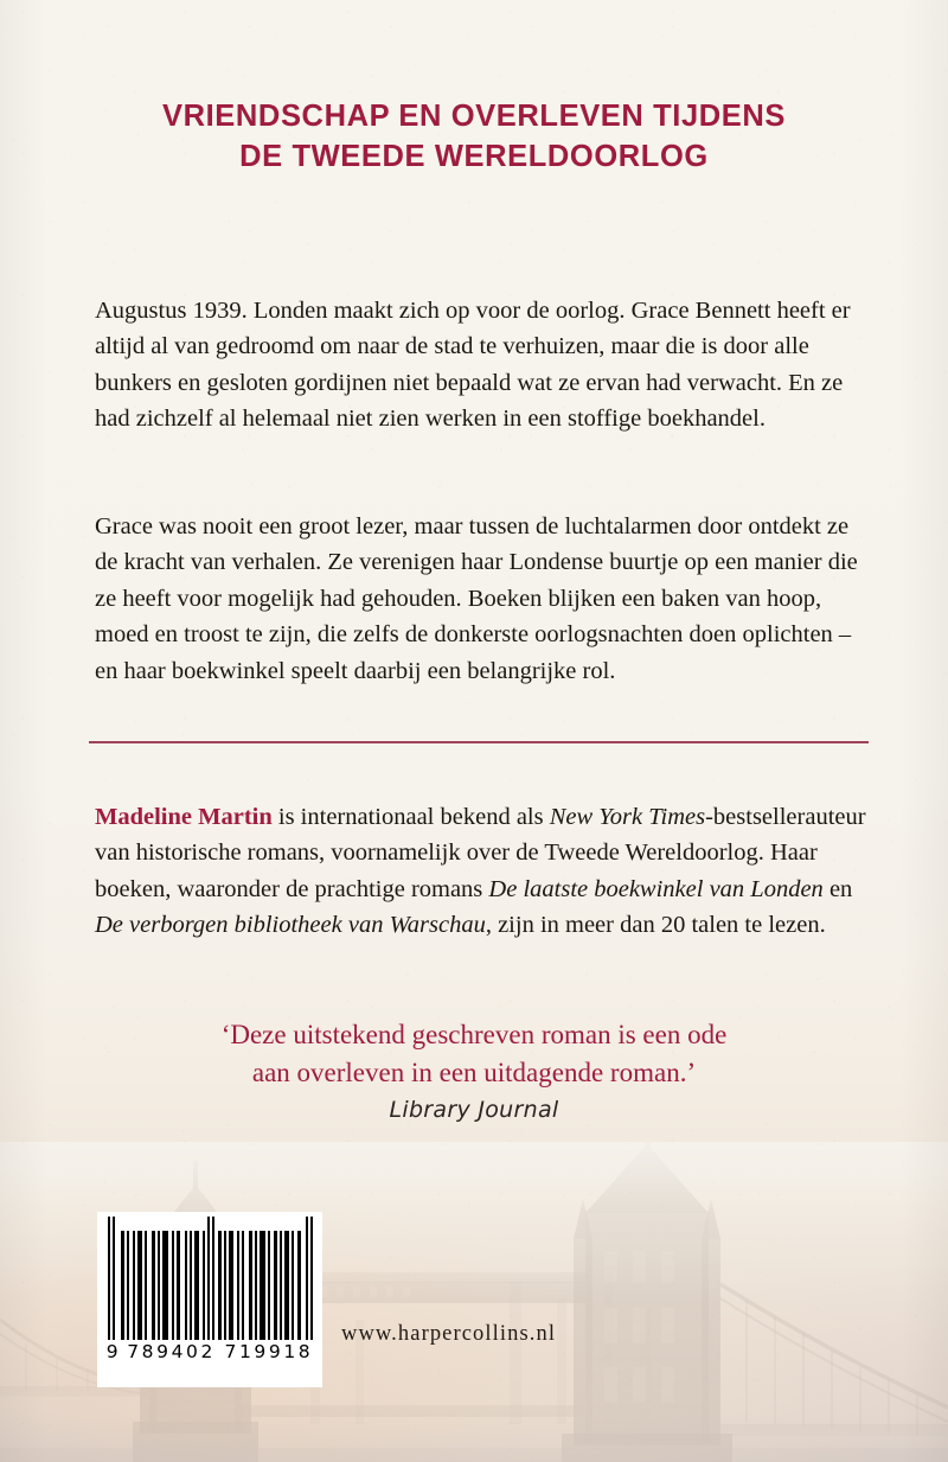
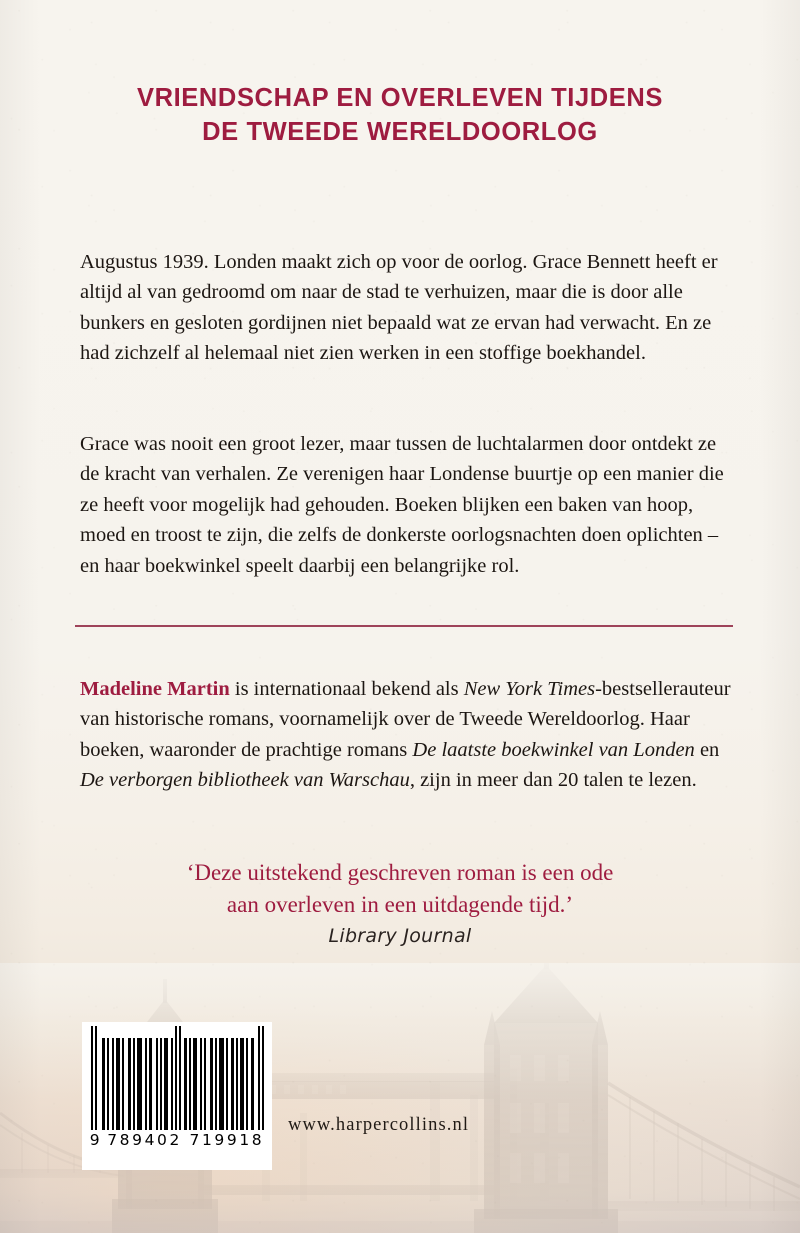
  VRIENDSCHAP EN OVERLEVEN TIJDENS
  DE TWEEDE WERELDOORLOG
  Augustus 1939. Londen maakt zich op voor de oorlog. Grace Bennett heeft er altijd al van gedroomd om naar de stad te verhuizen, maar die is door alle bunkers en gesloten gordijnen niet bepaald wat ze ervan had verwacht. En ze had zichzelf al helemaal niet zien werken in een stoffige boekhandel.
  Grace was nooit een groot lezer, maar tussen de luchtalarmen door ontdekt ze de kracht van verhalen. Ze verenigen haar Londense buurtje op een manier die ze heeft voor mogelijk had gehouden. Boeken blijken een baken van hoop, moed en troost te zijn, die zelfs de donkerste oorlogsnachten doen oplichten – en haar boekwinkel speelt daarbij een belangrijke rol.
  Madeline Martin is internationaal bekend als New York Times-bestsellerauteur van historische romans, voornamelijk over de Tweede Wereldoorlog. Haar boeken, waaronder de prachtige romans De laatste boekwinkel van Londen en De verborgen bibliotheek van Warschau, zijn in meer dan 20 talen te lezen.
  ‘Deze uitstekend geschreven roman is een ode
- aan overleven in een uitdagende roman.’
+ aan overleven in een uitdagende tijd.’
  Library Journal
  9 789402 719918
  www.harpercollins.nl
